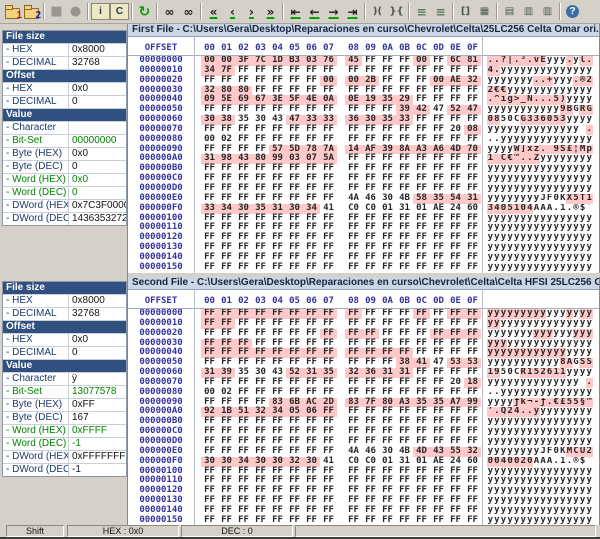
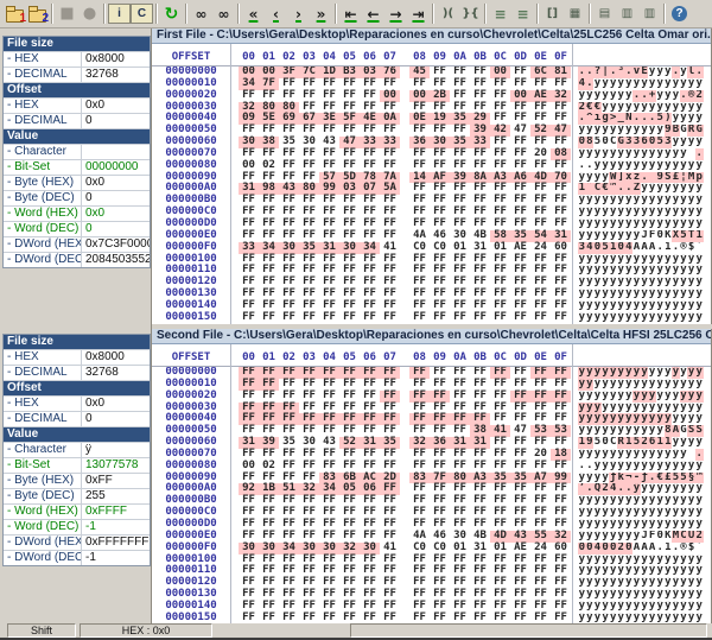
  1
  2
  ■
  ●
  i
  C
  ↻
  ∞
  ∞
  «
  ‹
  ›
  »
  ⇤
  ←
  →
  ⇥
  )(
  }{
  ≡
  ≡
  []
  ▦
  ▤
  ▥
  ▥
  ?
  File size
  - HEX
  0x8000
  - DECIMAL
  32768
  Offset
  - HEX
  0x0
  - DECIMAL
  0
  Value
  - Character
  - Bit-Set
  00000000
  - Byte (HEX)
  0x0
  - Byte (DEC)
  0
  - Word (HEX)
  0x0
  - Word (DEC)
  0
  - DWord (HEX
  0x7C3F000
  - DWord (DEC
- 1436353272
+ 2084503552
  File size
  - HEX
  0x8000
  - DECIMAL
  32768
  Offset
  - HEX
  0x0
  - DECIMAL
  0
  Value
  - Character
  ÿ
  - Bit-Set
  13077578
  - Byte (HEX)
  0xFF
  - Byte (DEC)
- 167
+ 255
  - Word (HEX)
  0xFFFF
  - Word (DEC)
  -1
  - DWord (HEX
  0xFFFFFFF
  - DWord (DEC
  -1
  First File - C:\Users\Gera\Desktop\Reparaciones en curso\Chevrolet\Celta\25LC256 Celta Omar ori.
  OFFSET 00 01 02 03 04 05 06 07 08 09 0A 0B 0C 0D 0E 0F
  00000000
  00 00 3F 7C 1D B3 03 76 45 FF FF FF 00 FF 6C 81
  ..?| .³.vEÿ ÿ ÿ .ÿl .
  00000010
  34 7F FF FF FF FF FF FF FF FF FF FF FF FF FF FF
  4.ÿÿ ÿÿÿÿÿÿ ÿ ÿ ÿÿÿ ÿ
  00000020
  FF FF FF FF FF FF FF 00 00 2B FF FF FF 00 AE 32
  ÿÿÿÿ ÿÿÿ..+ ÿ ÿ ÿ.® 2
  00000030
  32 80 80 FF FF FF FF FF FF FF FF FF FF FF FF FF
  2€€ÿ ÿÿÿÿÿÿ ÿ ÿ ÿÿÿ ÿ
  00000040
  09 5E 69 67 3E 5F 4E 0A 0E 19 35 29 FF FF FF FF
  .^ig >_N... 5 ) ÿÿÿ ÿ
  00000050
  FF FF FF FF FF FF FF FF FF FF FF 39 42 47 52 47
  ÿÿÿÿ ÿÿÿÿÿÿ ÿ 9 BGR G
  00000060
  30 38 35 30 43 47 33 33 36 30 35 33 FF FF FF FF
  0850 CG3360 5 3 ÿÿÿ ÿ
  00000070
  FF FF FF FF FF FF FF FF FF FF FF FF FF FF 20 08
  ÿÿÿÿ ÿÿÿÿÿÿ ÿ ÿ ÿÿ .
  00000080
  00 02 FF FF FF FF FF FF FF FF FF FF FF FF FF FF
  ..ÿÿ ÿÿÿÿÿÿ ÿ ÿ ÿÿÿ ÿ
  00000090
  FF FF FF FF 57 5D 78 7A 14 AF 39 8A A3 A6 4D 70
  ÿÿÿÿ W]xz.¯ 9 Š £¦M p
  000000A0
  31 98 43 80 99 03 07 5A FF FF FF FF FF FF FF FF
  1˜C€ ™..Zÿÿ ÿ ÿ ÿÿÿ ÿ
  000000B0
  FF FF FF FF FF FF FF FF FF FF FF FF FF FF FF FF
  ÿÿÿÿ ÿÿÿÿÿÿ ÿ ÿ ÿÿÿ ÿ
  000000C0
  FF FF FF FF FF FF FF FF FF FF FF FF FF FF FF FF
  ÿÿÿÿ ÿÿÿÿÿÿ ÿ ÿ ÿÿÿ ÿ
  000000D0
  FF FF FF FF FF FF FF FF FF FF FF FF FF FF FF FF
  ÿÿÿÿ ÿÿÿÿÿÿ ÿ ÿ ÿÿÿ ÿ
  000000E0
  FF FF FF FF FF FF FF FF 4A 46 30 4B 58 35 54 31
  ÿÿÿÿ ÿÿÿÿJF 0 K X5T 1
  000000F0
  33 34 30 35 31 30 34 41 C0 C0 01 31 01 AE 24 60
  3405 104AÀÀ . 1 .®$ `
  00000100
  FF FF FF FF FF FF FF FF FF FF FF FF FF FF FF FF
  ÿÿÿÿ ÿÿÿÿÿÿ ÿ ÿ ÿÿÿ ÿ
  00000110
  FF FF FF FF FF FF FF FF FF FF FF FF FF FF FF FF
  ÿÿÿÿ ÿÿÿÿÿÿ ÿ ÿ ÿÿÿ ÿ
  00000120
  FF FF FF FF FF FF FF FF FF FF FF FF FF FF FF FF
  ÿÿÿÿ ÿÿÿÿÿÿ ÿ ÿ ÿÿÿ ÿ
  00000130
  FF FF FF FF FF FF FF FF FF FF FF FF FF FF FF FF
  ÿÿÿÿ ÿÿÿÿÿÿ ÿ ÿ ÿÿÿ ÿ
  00000140
  FF FF FF FF FF FF FF FF FF FF FF FF FF FF FF FF
  ÿÿÿÿ ÿÿÿÿÿÿ ÿ ÿ ÿÿÿ ÿ
  00000150
  FF FF FF FF FF FF FF FF FF FF FF FF FF FF FF FF
  ÿÿÿÿ ÿÿÿÿÿÿ ÿ ÿ ÿÿÿ ÿ
  Second File - C:\Users\Gera\Desktop\Reparaciones en curso\Chevrolet\Celta\Celta HFSI 25LC256 O
  OFFSET 00 01 02 03 04 05 06 07 08 09 0A 0B 0C 0D 0E 0F
  00000000
  FF FF FF FF FF FF FF FF FF FF FF FF FF FF FF FF
  ÿÿÿÿ ÿÿÿÿÿÿ ÿ ÿ ÿÿÿ ÿ
  00000010
  FF FF FF FF FF FF FF FF FF FF FF FF FF FF FF FF
  ÿÿÿÿ ÿÿÿÿÿÿ ÿ ÿ ÿÿÿ ÿ
  00000020
  FF FF FF FF FF FF FF FF FF FF FF FF FF FF FF FF
  ÿÿÿÿ ÿÿÿÿÿÿ ÿ ÿ ÿÿÿ ÿ
  00000030
  FF FF FF FF FF FF FF FF FF FF FF FF FF FF FF FF
  ÿÿÿÿ ÿÿÿÿÿÿ ÿ ÿ ÿÿÿ ÿ
  00000040
  FF FF FF FF FF FF FF FF FF FF FF FF FF FF FF FF
  ÿÿÿÿ ÿÿÿÿÿÿ ÿ ÿ ÿÿÿ ÿ
  00000050
  FF FF FF FF FF FF FF FF FF FF FF 38 41 47 53 53
  ÿÿÿÿ ÿÿÿÿÿÿ ÿ 8 AGS S
  00000060
  31 39 35 30 43 52 31 35 32 36 31 31 FF FF FF FF
  1950 CR1526 1 1 ÿÿÿ ÿ
  00000070
  FF FF FF FF FF FF FF FF FF FF FF FF FF FF 20 18
  ÿÿÿÿ ÿÿÿÿÿÿ ÿ ÿ ÿÿ .
  00000080
  00 02 FF FF FF FF FF FF FF FF FF FF FF FF FF FF
  ..ÿÿ ÿÿÿÿÿÿ ÿ ÿ ÿÿÿ ÿ
  00000090
  FF FF FF FF 83 6B AC 2D 83 7F 80 A3 35 35 A7 99
  ÿÿÿÿ ƒk¬-ƒ. € £ 55§ ™
  000000A0
  92 1B 51 32 34 05 06 FF FF FF FF FF FF FF FF FF
  ’.Q2 4..ÿÿÿ ÿ ÿ ÿÿÿ ÿ
  000000B0
  FF FF FF FF FF FF FF FF FF FF FF FF FF FF FF FF
  ÿÿÿÿ ÿÿÿÿÿÿ ÿ ÿ ÿÿÿ ÿ
  000000C0
  FF FF FF FF FF FF FF FF FF FF FF FF FF FF FF FF
  ÿÿÿÿ ÿÿÿÿÿÿ ÿ ÿ ÿÿÿ ÿ
  000000D0
  FF FF FF FF FF FF FF FF FF FF FF FF FF FF FF FF
  ÿÿÿÿ ÿÿÿÿÿÿ ÿ ÿ ÿÿÿ ÿ
  000000E0
  FF FF FF FF FF FF FF FF 4A 46 30 4B 4D 43 55 32
  ÿÿÿÿ ÿÿÿÿJF 0 K MCU 2
  000000F0
  30 30 34 30 30 32 30 41 C0 C0 01 31 01 AE 24 60
  0040 020AÀÀ . 1 .®$ `
  00000100
  FF FF FF FF FF FF FF FF FF FF FF FF FF FF FF FF
  ÿÿÿÿ ÿÿÿÿÿÿ ÿ ÿ ÿÿÿ ÿ
  00000110
  FF FF FF FF FF FF FF FF FF FF FF FF FF FF FF FF
  ÿÿÿÿ ÿÿÿÿÿÿ ÿ ÿ ÿÿÿ ÿ
  00000120
  FF FF FF FF FF FF FF FF FF FF FF FF FF FF FF FF
  ÿÿÿÿ ÿÿÿÿÿÿ ÿ ÿ ÿÿÿ ÿ
  00000130
  FF FF FF FF FF FF FF FF FF FF FF FF FF FF FF FF
  ÿÿÿÿ ÿÿÿÿÿÿ ÿ ÿ ÿÿÿ ÿ
  00000140
  FF FF FF FF FF FF FF FF FF FF FF FF FF FF FF FF
  ÿÿÿÿ ÿÿÿÿÿÿ ÿ ÿ ÿÿÿ ÿ
  00000150
  FF FF FF FF FF FF FF FF FF FF FF FF FF FF FF FF
  ÿÿÿÿ ÿÿÿÿÿÿ ÿ ÿ ÿÿÿ ÿ
  Shift
  HEX : 0x0
- DEC : 0
